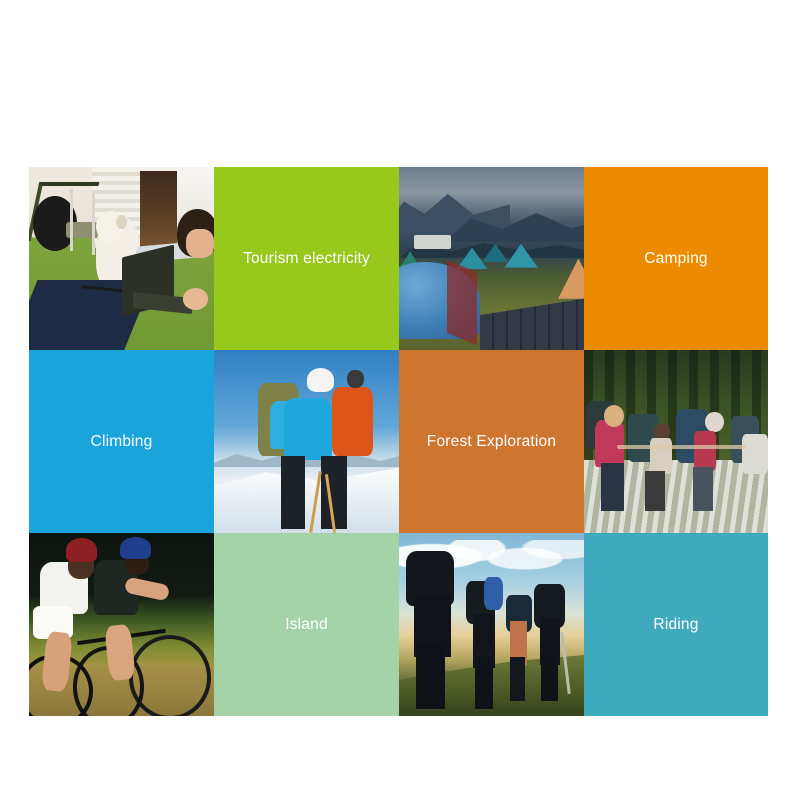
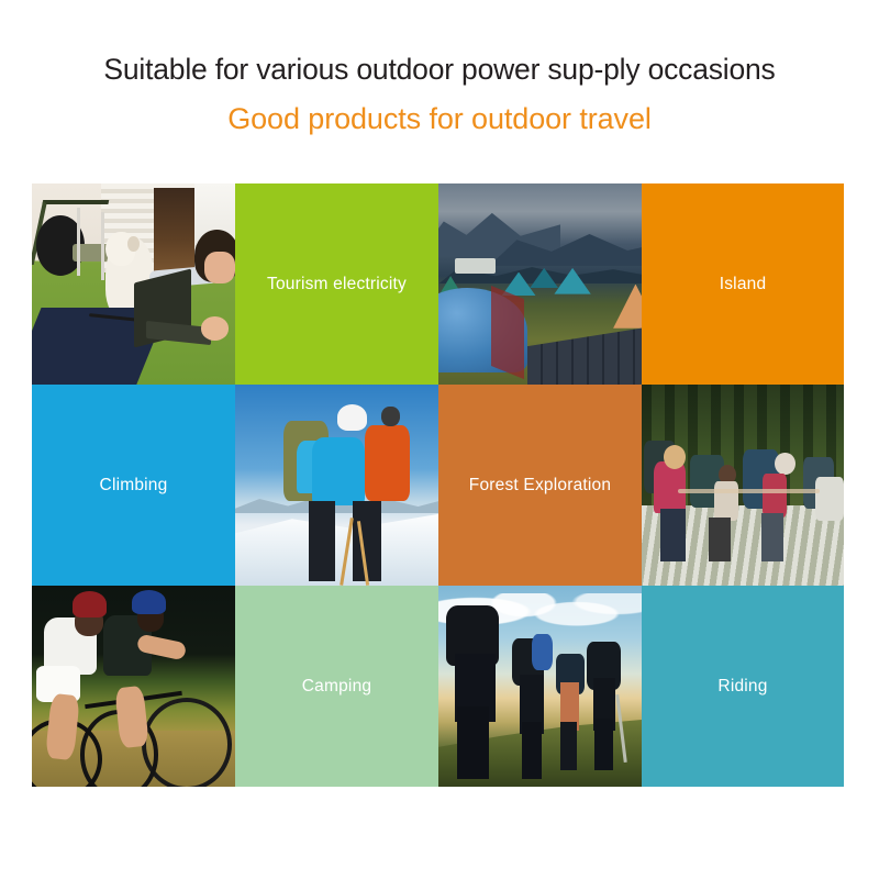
+ Suitable for various outdoor power sup-ply occasions
+ Good products for outdoor travel
  Tourism electricity
- Camping
+ Island
  Climbing
  Forest Exploration
- Island
+ Camping
  Riding
